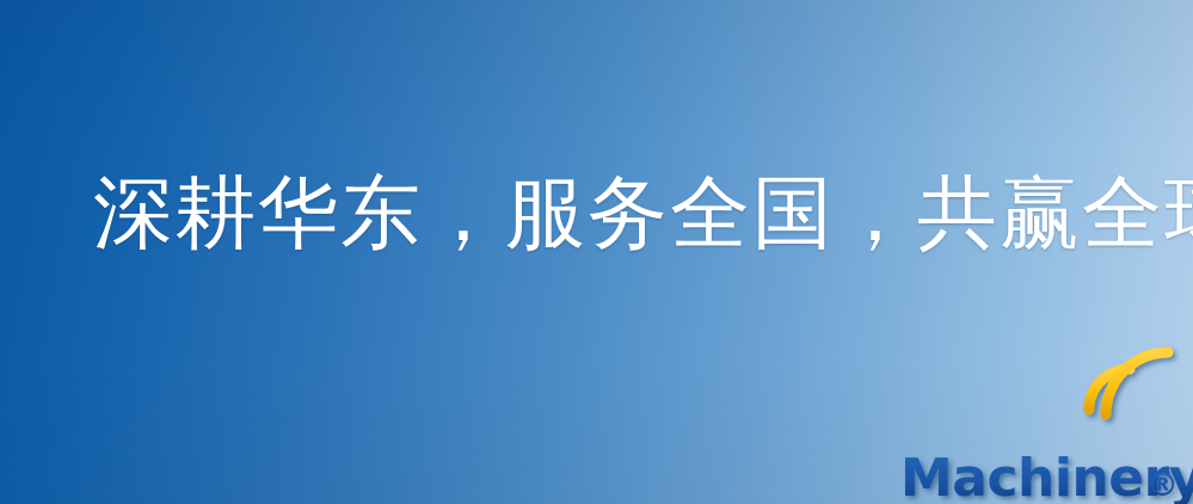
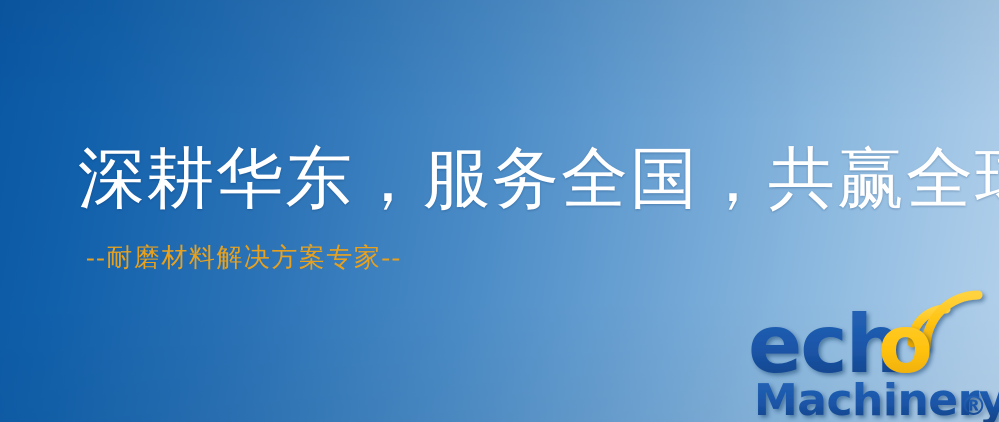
  深耕华东，服务全国，共赢全
+ --耐磨材料解决方案专家--
+ ech
+ o
  Machinery
  ®
